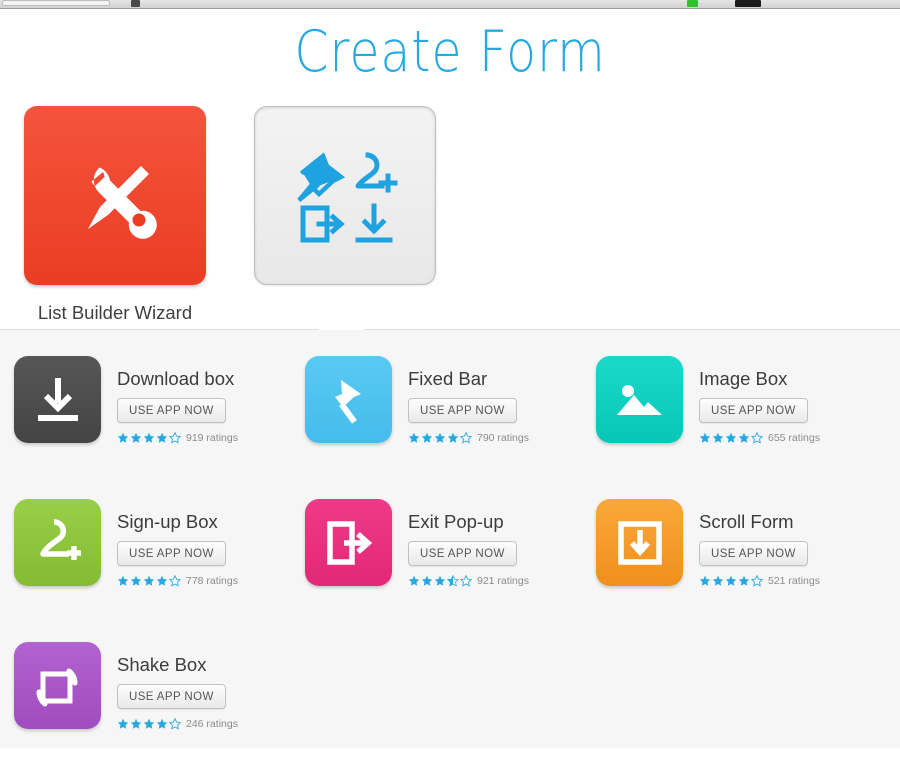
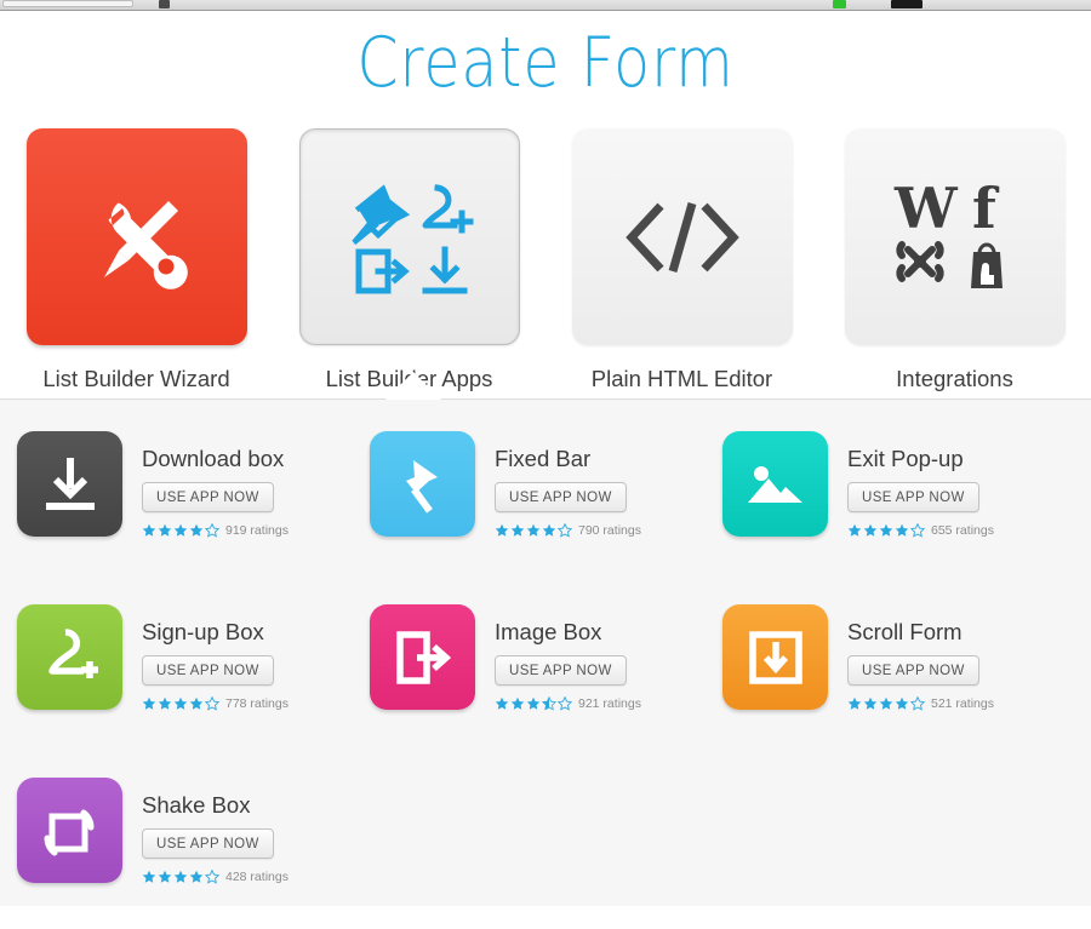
  Create Form
  List Builder Wizard
+ List Builder Apps
+ Plain HTML Editor
+ W
+ f
+ Integrations
  Download box
  USE APP NOW
  919 ratings
  Fixed Bar
  USE APP NOW
  790 ratings
- Image Box
+ Exit Pop-up
  USE APP NOW
  655 ratings
  Sign-up Box
  USE APP NOW
  778 ratings
- Exit Pop-up
+ Image Box
  USE APP NOW
  921 ratings
  Scroll Form
  USE APP NOW
  521 ratings
  Shake Box
  USE APP NOW
- 246 ratings
+ 428 ratings
